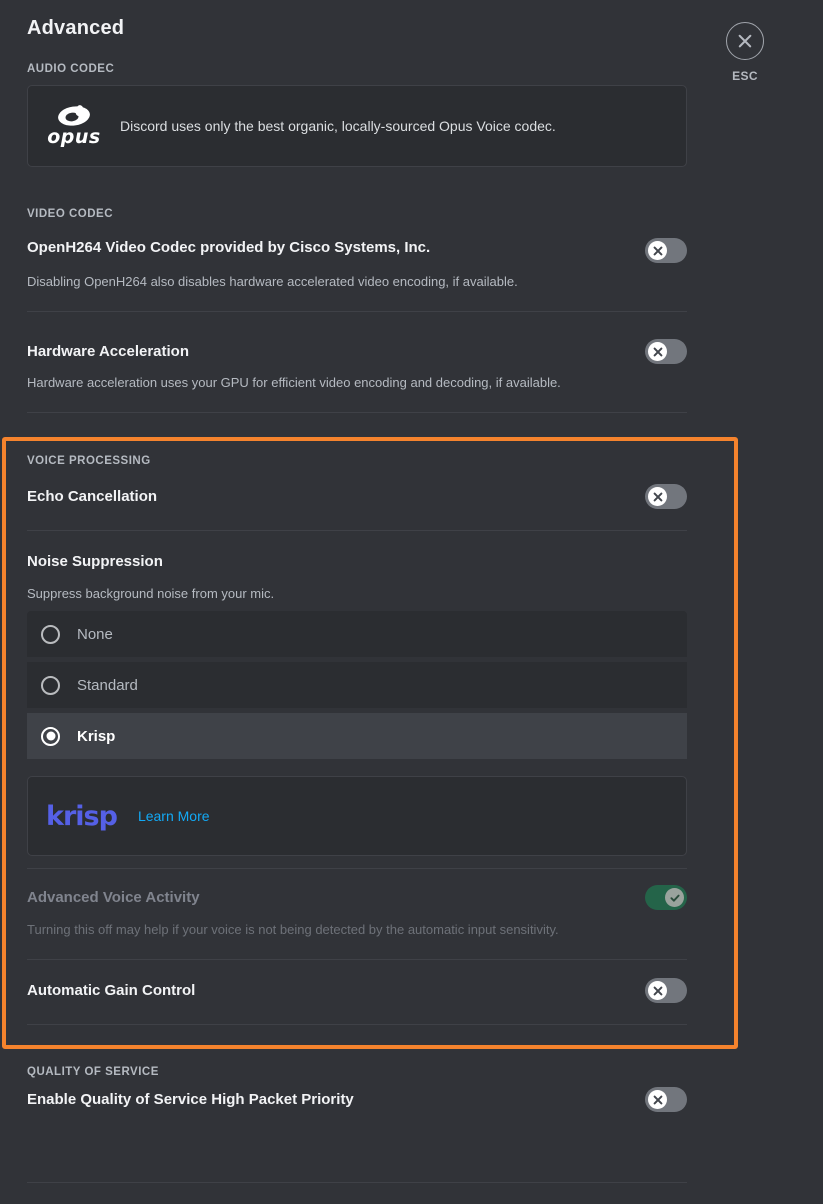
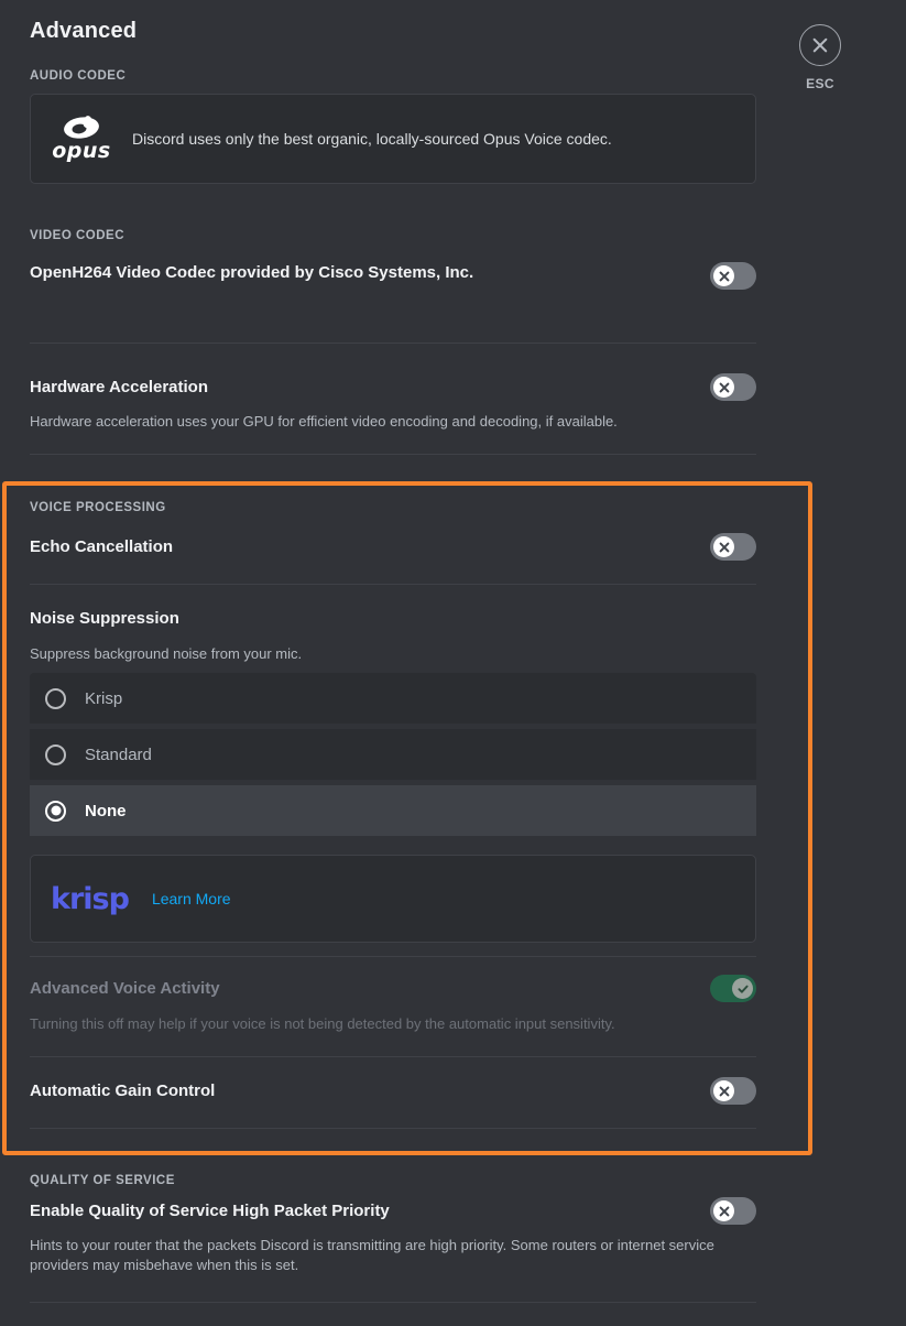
  Advanced
  ESC
  AUDIO CODEC
  opus
  Discord uses only the best organic, locally-sourced Opus Voice codec.
  VIDEO CODEC
  OpenH264 Video Codec provided by Cisco Systems, Inc.
- Disabling OpenH264 also disables hardware accelerated video encoding, if available.
  Hardware Acceleration
  Hardware acceleration uses your GPU for efficient video encoding and decoding, if available.
  VOICE PROCESSING
  Echo Cancellation
  Noise Suppression
  Suppress background noise from your mic.
- None
+ Krisp
  Standard
- Krisp
+ None
  krisp
  Learn More
  Advanced Voice Activity
  Turning this off may help if your voice is not being detected by the automatic input sensitivity.
  Automatic Gain Control
  QUALITY OF SERVICE
  Enable Quality of Service High Packet Priority
+ Hints to your router that the packets Discord is transmitting are high priority. Some routers or internet service providers may misbehave when this is set.
